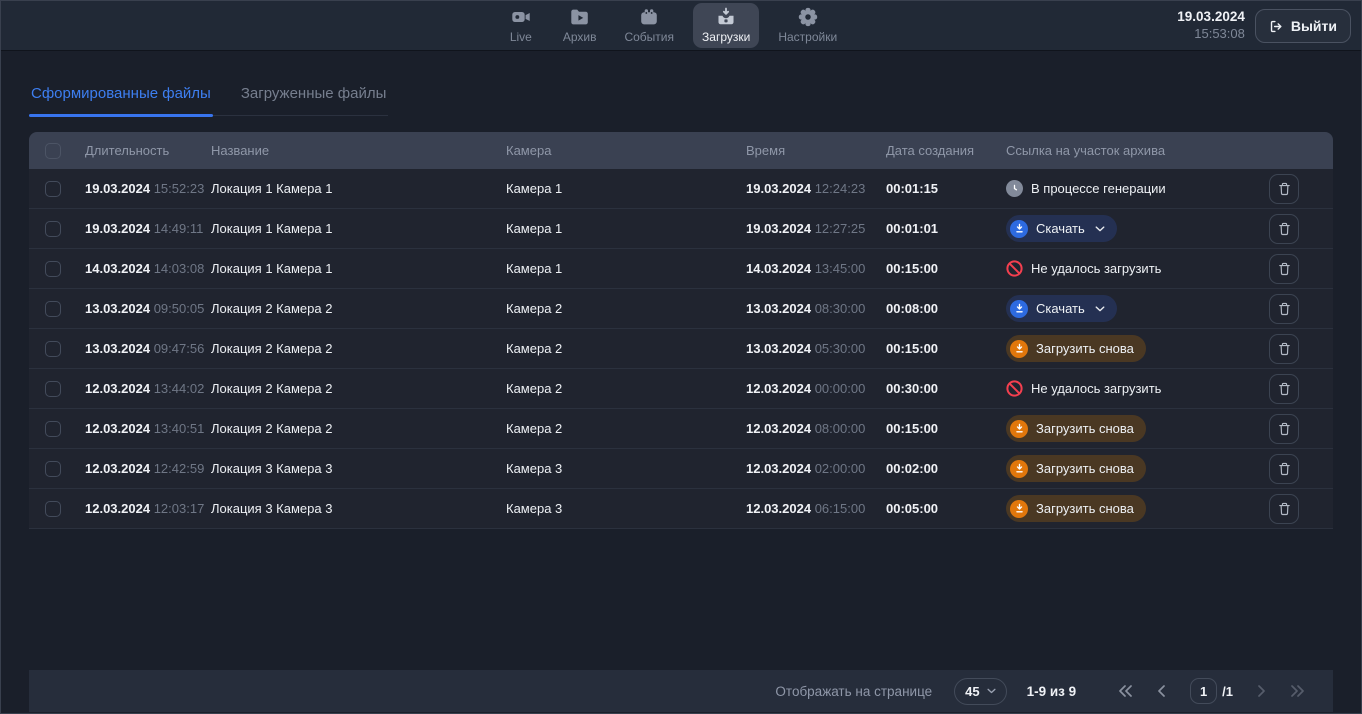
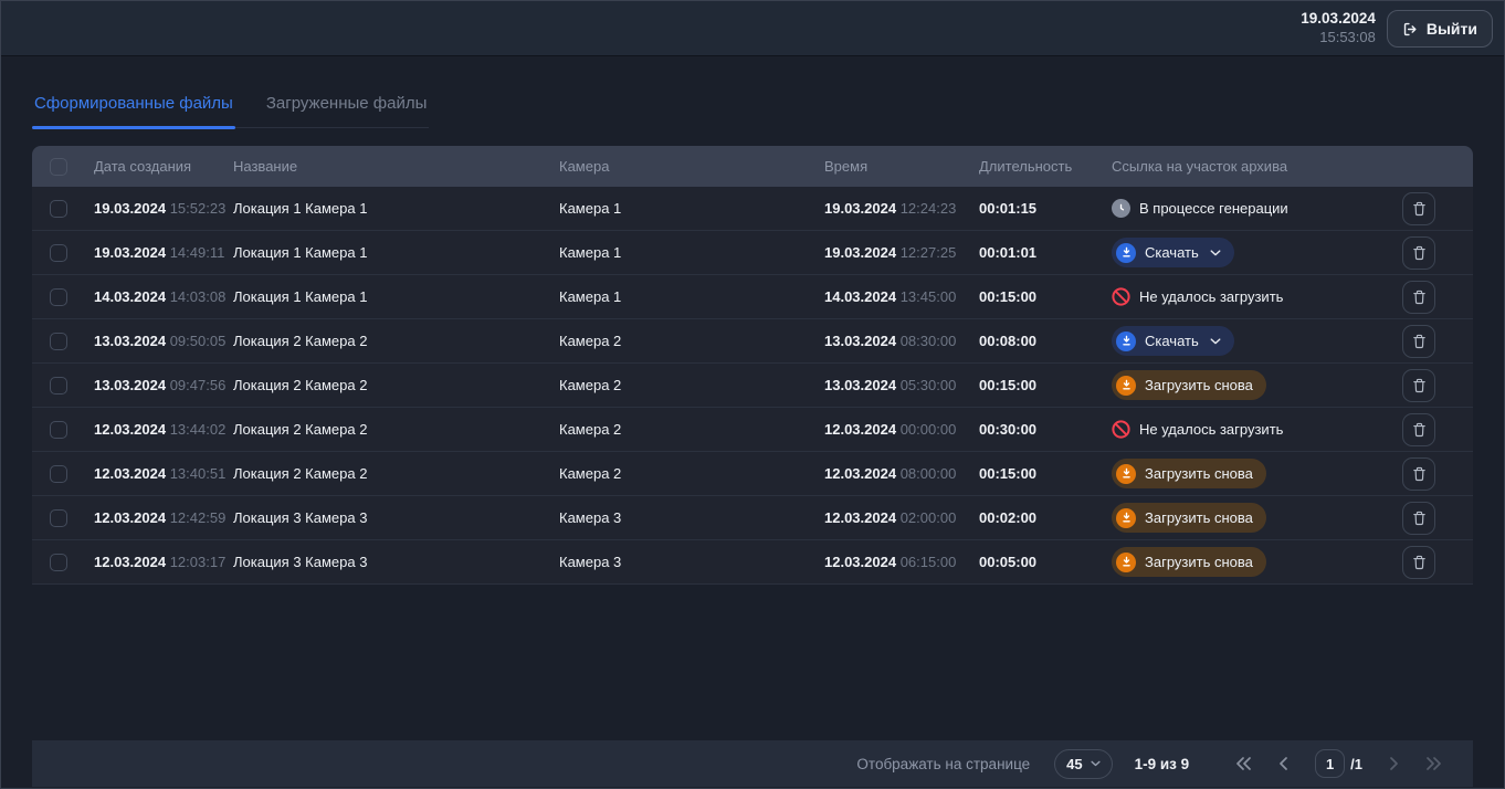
- Live
- Архив
- События
- Загрузки
- Настройки
  19.03.2024
  15:53:08
  Выйти
  Сформированные файлы
  Загруженные файлы
- Длительность
+ Дата создания
  Название
  Камера
  Время
- Дата создания
+ Длительность
  Ссылка на участок архива
  19.03.2024 15:52:23
  Локация 1 Камера 1
  Камера 1
  19.03.2024 12:24:23
  00:01:15
  В процессе генерации
  19.03.2024 14:49:11
  Локация 1 Камера 1
  Камера 1
  19.03.2024 12:27:25
  00:01:01
  Скачать
  14.03.2024 14:03:08
  Локация 1 Камера 1
  Камера 1
  14.03.2024 13:45:00
  00:15:00
  Не удалось загрузить
  13.03.2024 09:50:05
  Локация 2 Камера 2
  Камера 2
  13.03.2024 08:30:00
  00:08:00
  Скачать
  13.03.2024 09:47:56
  Локация 2 Камера 2
  Камера 2
  13.03.2024 05:30:00
  00:15:00
  Загрузить снова
  12.03.2024 13:44:02
  Локация 2 Камера 2
  Камера 2
  12.03.2024 00:00:00
  00:30:00
  Не удалось загрузить
  12.03.2024 13:40:51
  Локация 2 Камера 2
  Камера 2
  12.03.2024 08:00:00
  00:15:00
  Загрузить снова
  12.03.2024 12:42:59
  Локация 3 Камера 3
  Камера 3
  12.03.2024 02:00:00
  00:02:00
  Загрузить снова
  12.03.2024 12:03:17
  Локация 3 Камера 3
  Камера 3
  12.03.2024 06:15:00
  00:05:00
  Загрузить снова
  Отображать на странице
  45
  1-9 из 9
  1
  /1
